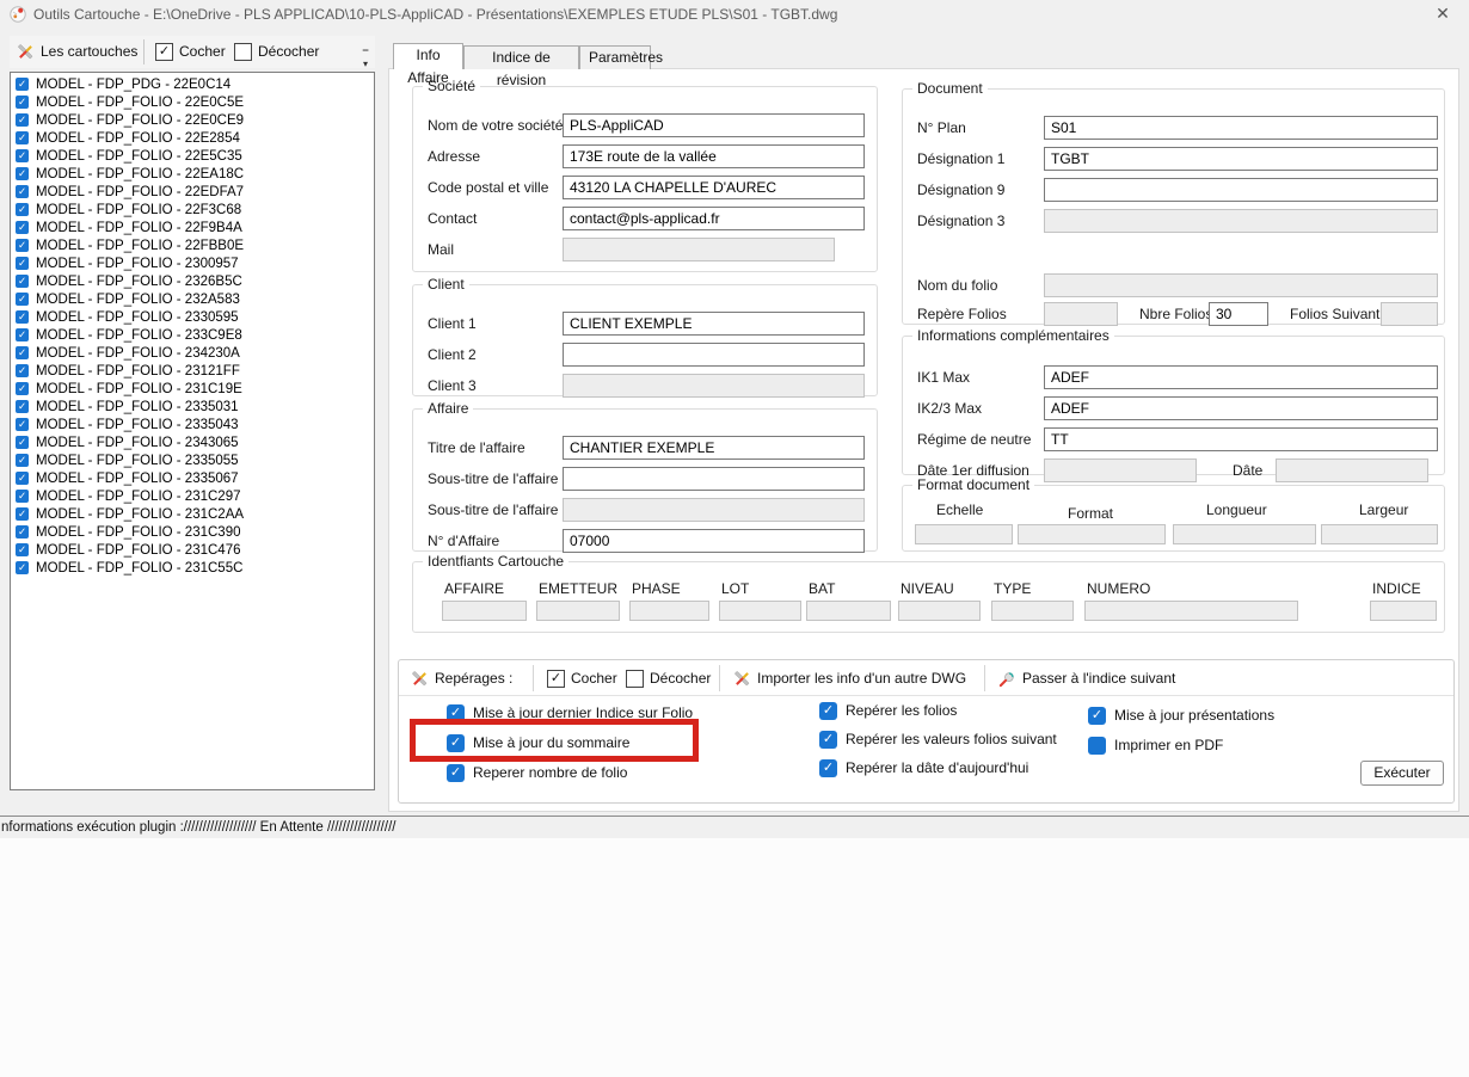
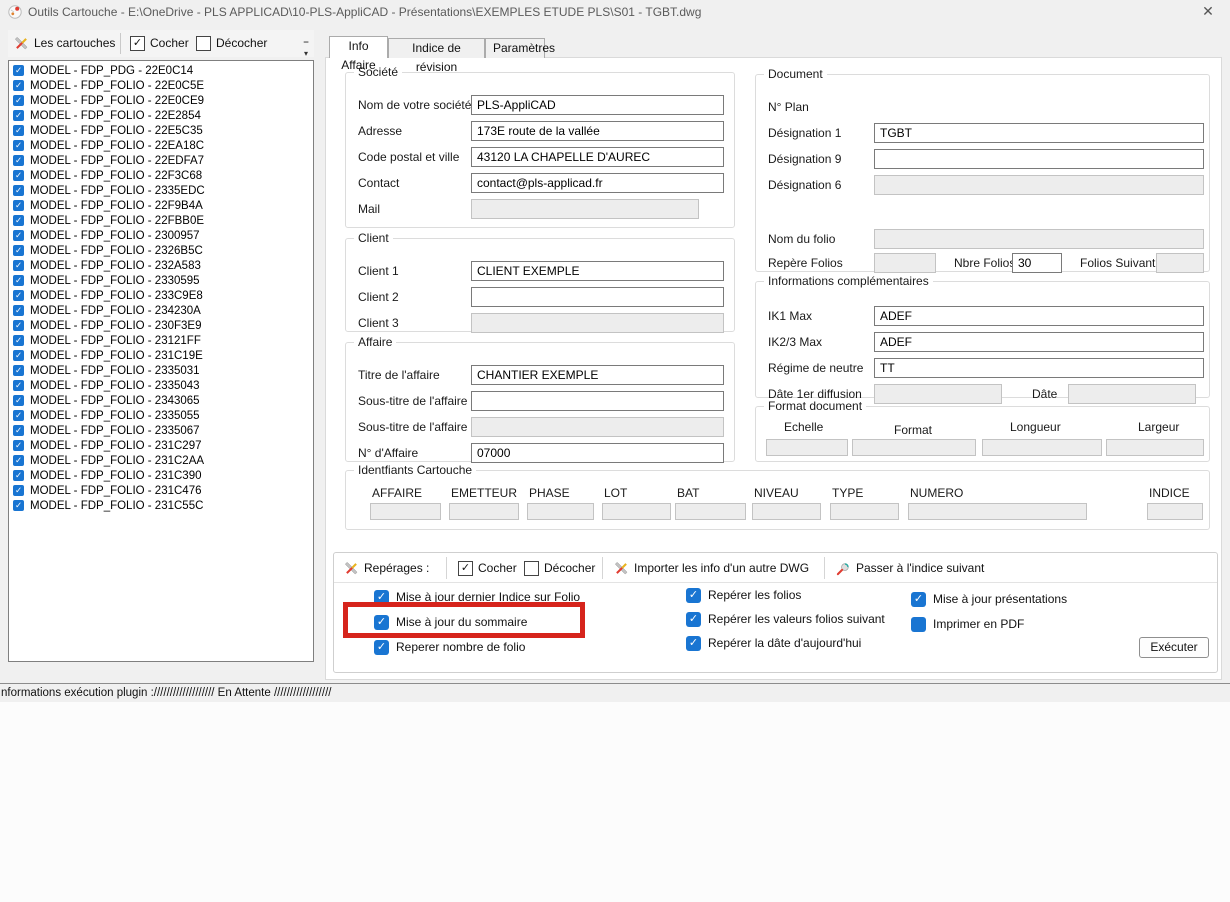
  Outils Cartouche - E:\OneDrive - PLS APPLICAD\10-PLS-AppliCAD - Présentations\EXEMPLES ETUDE PLS\S01 - TGBT.dwg
  ✕
  Les cartouches
  Cocher
  Décocher
  ▾
  MODEL - FDP_PDG - 22E0C14
  MODEL - FDP_FOLIO - 22E0C5E
  MODEL - FDP_FOLIO - 22E0CE9
  MODEL - FDP_FOLIO - 22E2854
  MODEL - FDP_FOLIO - 22E5C35
  MODEL - FDP_FOLIO - 22EA18C
  MODEL - FDP_FOLIO - 22EDFA7
  MODEL - FDP_FOLIO - 22F3C68
+ MODEL - FDP_FOLIO - 2335EDC
  MODEL - FDP_FOLIO - 22F9B4A
  MODEL - FDP_FOLIO - 22FBB0E
  MODEL - FDP_FOLIO - 2300957
  MODEL - FDP_FOLIO - 2326B5C
  MODEL - FDP_FOLIO - 232A583
  MODEL - FDP_FOLIO - 2330595
  MODEL - FDP_FOLIO - 233C9E8
  MODEL - FDP_FOLIO - 234230A
+ MODEL - FDP_FOLIO - 230F3E9
  MODEL - FDP_FOLIO - 23121FF
  MODEL - FDP_FOLIO - 231C19E
  MODEL - FDP_FOLIO - 2335031
  MODEL - FDP_FOLIO - 2335043
  MODEL - FDP_FOLIO - 2343065
  MODEL - FDP_FOLIO - 2335055
  MODEL - FDP_FOLIO - 2335067
  MODEL - FDP_FOLIO - 231C297
  MODEL - FDP_FOLIO - 231C2AA
  MODEL - FDP_FOLIO - 231C390
  MODEL - FDP_FOLIO - 231C476
  MODEL - FDP_FOLIO - 231C55C
  Info Affaire
  Indice de révision
  Paramètres
  Nom de votre société
  PLS-AppliCAD
  Adresse
  173E route de la vallée
  Code postal et ville
  43120 LA CHAPELLE D'AUREC
  Contact
  contact@pls-applicad.fr
  Mail
  Client
  Client 1
  CLIENT EXEMPLE
  Client 2
  Client 3
  Affaire
  Titre de l'affaire
  CHANTIER EXEMPLE
  Sous-titre de l'affaire
  Sous-titre de l'affaire
  N° d'Affaire
  07000
  Document
  N° Plan
- S01
  Désignation 1
  TGBT
  Désignation 9
- Désignation 3
+ Désignation 6
  Nom du folio
  Repère Folios
  Nbre Folio
  30
  Folios Suivant
  Informations complémentaires
  IK1 Max
  ADEF
  IK2/3 Max
  ADEF
  Régime de neutre
  TT
  Dâte 1er diffusion
  Dâte
  Format document
  Echelle
  Format
  Longueur
  Largeur
  Identfiants Cartouche
  AFFAIRE
  EMETTEUR
  PHASE
  LOT
  BAT
  NIVEAU
  TYPE
  NUMERO
  INDICE
  Repérages :
  Cocher
  Décocher
  Importer les info d'un autre DWG
  Passer à l'indice suivant
  Mise à jour dernier Indice sur Folio
  Mise à jour du sommaire
  Reperer nombre de folio
  Repérer les folios
  Repérer les valeurs folios suivant
  Repérer la dâte d'aujourd'hui
  Mise à jour présentations
  Imprimer en PDF
  Exécuter
  nformations exécution plugin ://///////////////// En Attente //////////////////
